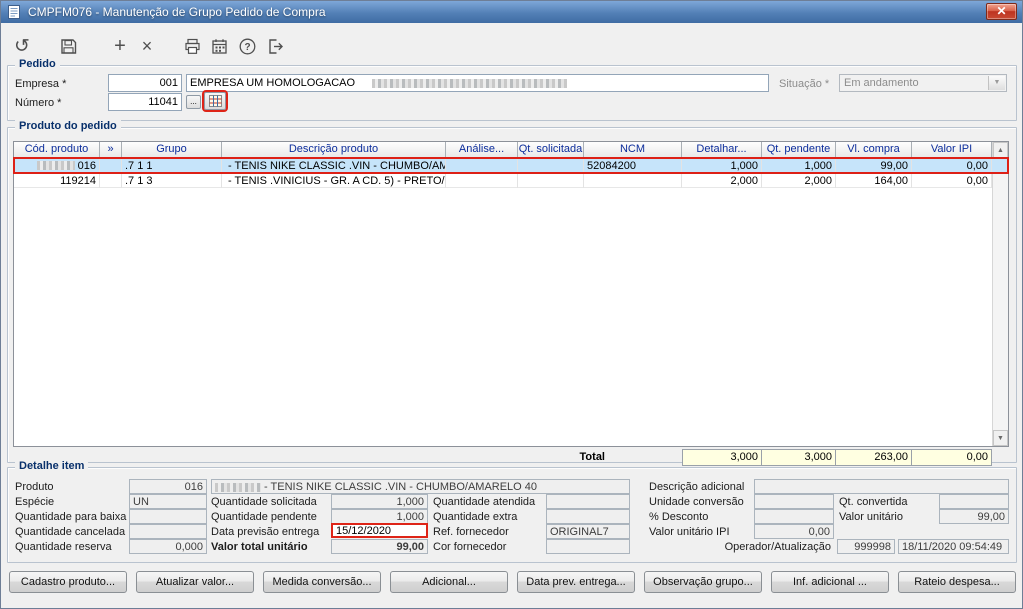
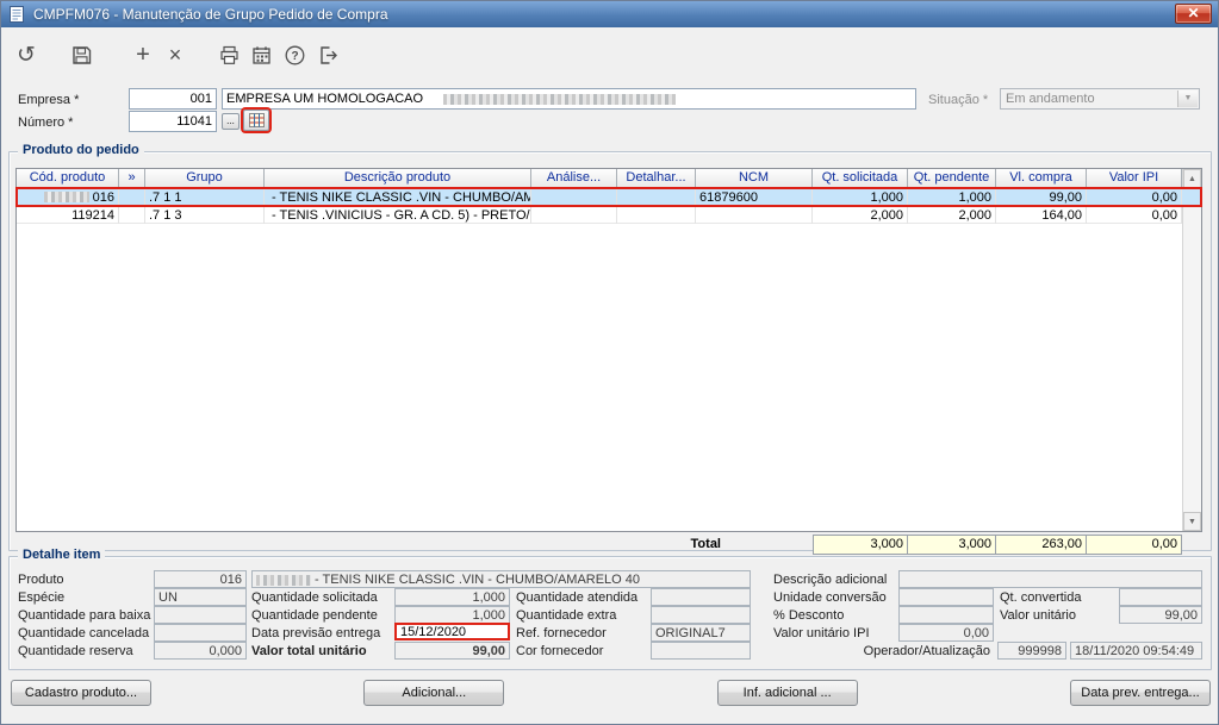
  CMPFM076 - Manutenção de Grupo Pedido de Compra
  ✕
  ↺
  +
  ×
  ?
- Pedido
  Empresa *
  001
  EMPRESA UM HOMOLOGACAO
  Situação *
  Em andamento
  Número *
  11041
  ...
  Produto do pedido
  Cód. produto
  »
  Grupo
  Descrição produto
  Análise...
- Qt. solicitada
+ Detalhar...
  NCM
- Detalhar...
+ Qt. solicitada
  Qt. pendente
  Vl. compra
  Valor IPI
  016
  .7 1 1
  - TENIS NIKE CLASSIC .VIN - CHUMBO/AM
- 52084200
+ 61879600
  1,000
  1,000
  99,00
  0,00
  119214
  .7 1 3
  - TENIS .VINICIUS - GR. A CD. 5) - PRETO/
  2,000
  2,000
  164,00
  0,00
  Total
  3,000
  3,000
  263,00
  0,00
  Detalhe item
  Produto
  016
  - TENIS NIKE CLASSIC .VIN - CHUMBO/AMARELO 40
  Descrição adicional
  Espécie
  UN
  Quantidade solicitada
  1,000
  Quantidade atendida
  Unidade conversão
  Qt. convertida
  Quantidade para baixa
  Quantidade pendente
  1,000
  Quantidade extra
  % Desconto
  Valor unitário
  99,00
  Quantidade cancelada
  Data previsão entrega
  15/12/2020
  Ref. fornecedor
  ORIGINAL7
  Valor unitário IPI
  0,00
  Quantidade reserva
  0,000
  Valor total unitário
  99,00
  Cor fornecedor
  Operador/Atualização
  999998
  18/11/2020 09:54:49
  Cadastro produto...
- Atualizar valor...
- Medida conversão...
  Adicional...
- Data prev. entrega...
+ Inf. adicional ...
- Observação grupo...
- Inf. adicional ...
+ Data prev. entrega...
- Rateio despesa...
